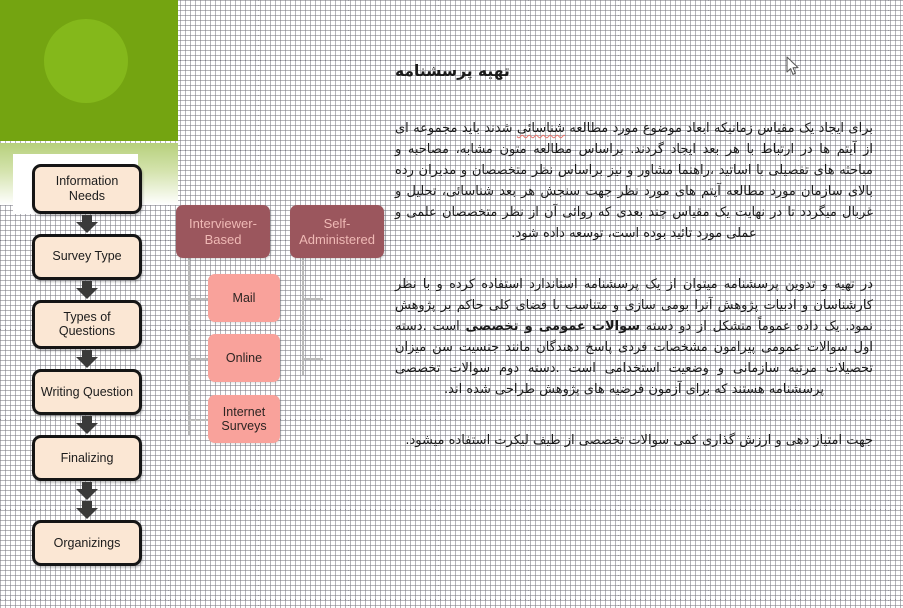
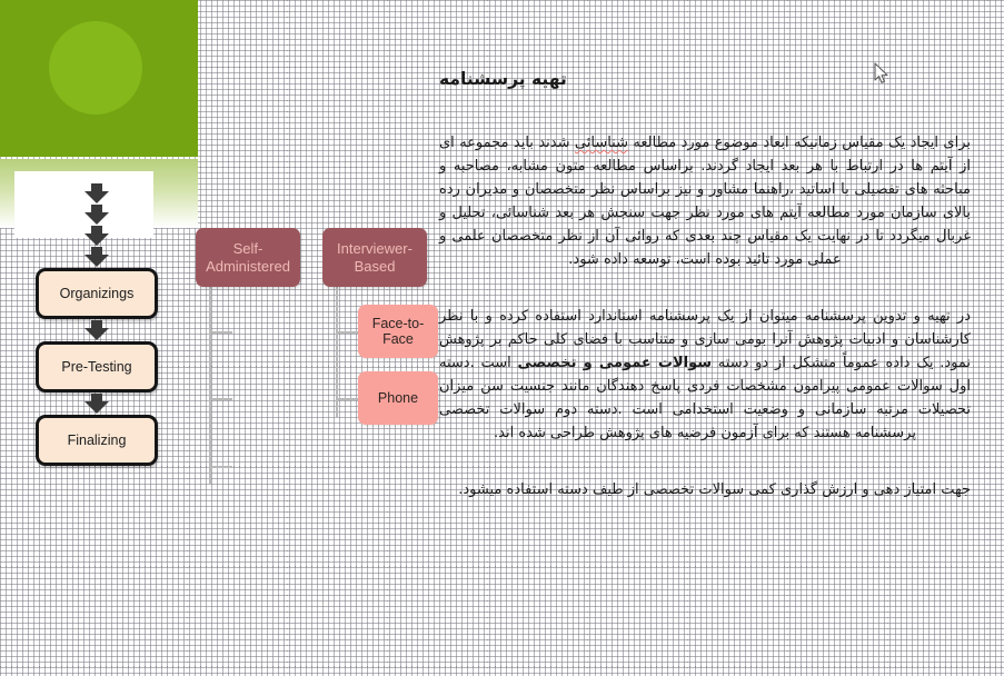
- Information Needs
- Survey Type
- Types of Questions
- Writing Question
- Finalizing
+ Organizings
+ Pre-Testing
- Organizings
+ Finalizing
- Interviewer-Based
+ Self-Administered
- Mail
- Online
- Internet Surveys
- Self-Administered
+ Interviewer-Based
+ Face-to-Face
+ Phone
  تهیه پرسشنامه
  برای ایجاد یک مقیاس زمانیکه ابعاد موضوع مورد مطالعه شناسائی شدند باید مجموعه ای از آیتم ها در ارتباط با هر بعد ایجاد گردند. براساس مطالعه متون مشابه، مصاحبه و مباحثه های تفصیلی با اساتید ،راهنما مشاور و نیز براساس نظر متخصصان و مدیران رده بالای سازمان مورد مطالعه آیتم های مورد نظر جهت سنجش هر بعد شناسائی، تحلیل و غربال میگردد تا در نهایت یک مقیاس چند بعدی که روائی آن از نظر متخصصان علمی و عملی مورد تائید بوده است، توسعه داده شود.
  در تهیه و تدوین پرسشنامه میتوان از یک پرسشنامه استاندارد استفاده کرده و با نظر کارشناسان و ادبیات پژوهش آنرا بومی سازی و متناسب با فضای کلی حاکم بر پژوهش نمود. یک داده عموماً متشکل از دو دسته سوالات عمومی و تخصصی است .دسته اول سوالات عمومی پیرامون مشخصات فردی پاسخ دهندگان مانند جنسیت سن میزان تحصیلات مرتبه سازمانی و وضعیت استخدامی است .دسته دوم سوالات تخصصی پرسشنامه هستند که برای آزمون فرضیه های پژوهش طراحی شده اند.
- جهت امتیاز دهی و ارزش گذاری کمی سوالات تخصصی از طیف لیکرت استفاده میشود.
+ جهت امتیاز دهی و ارزش گذاری کمی سوالات تخصصی از طیف دسته استفاده میشود.
